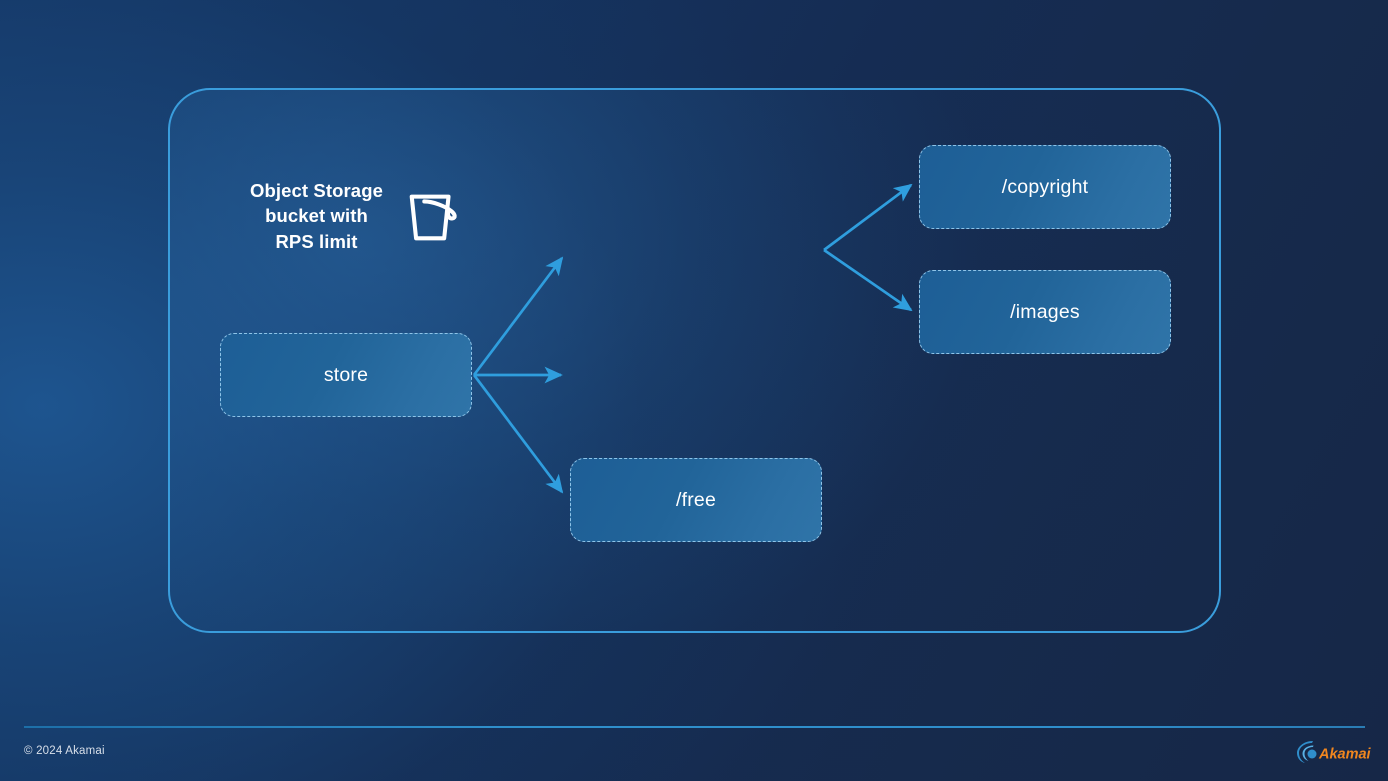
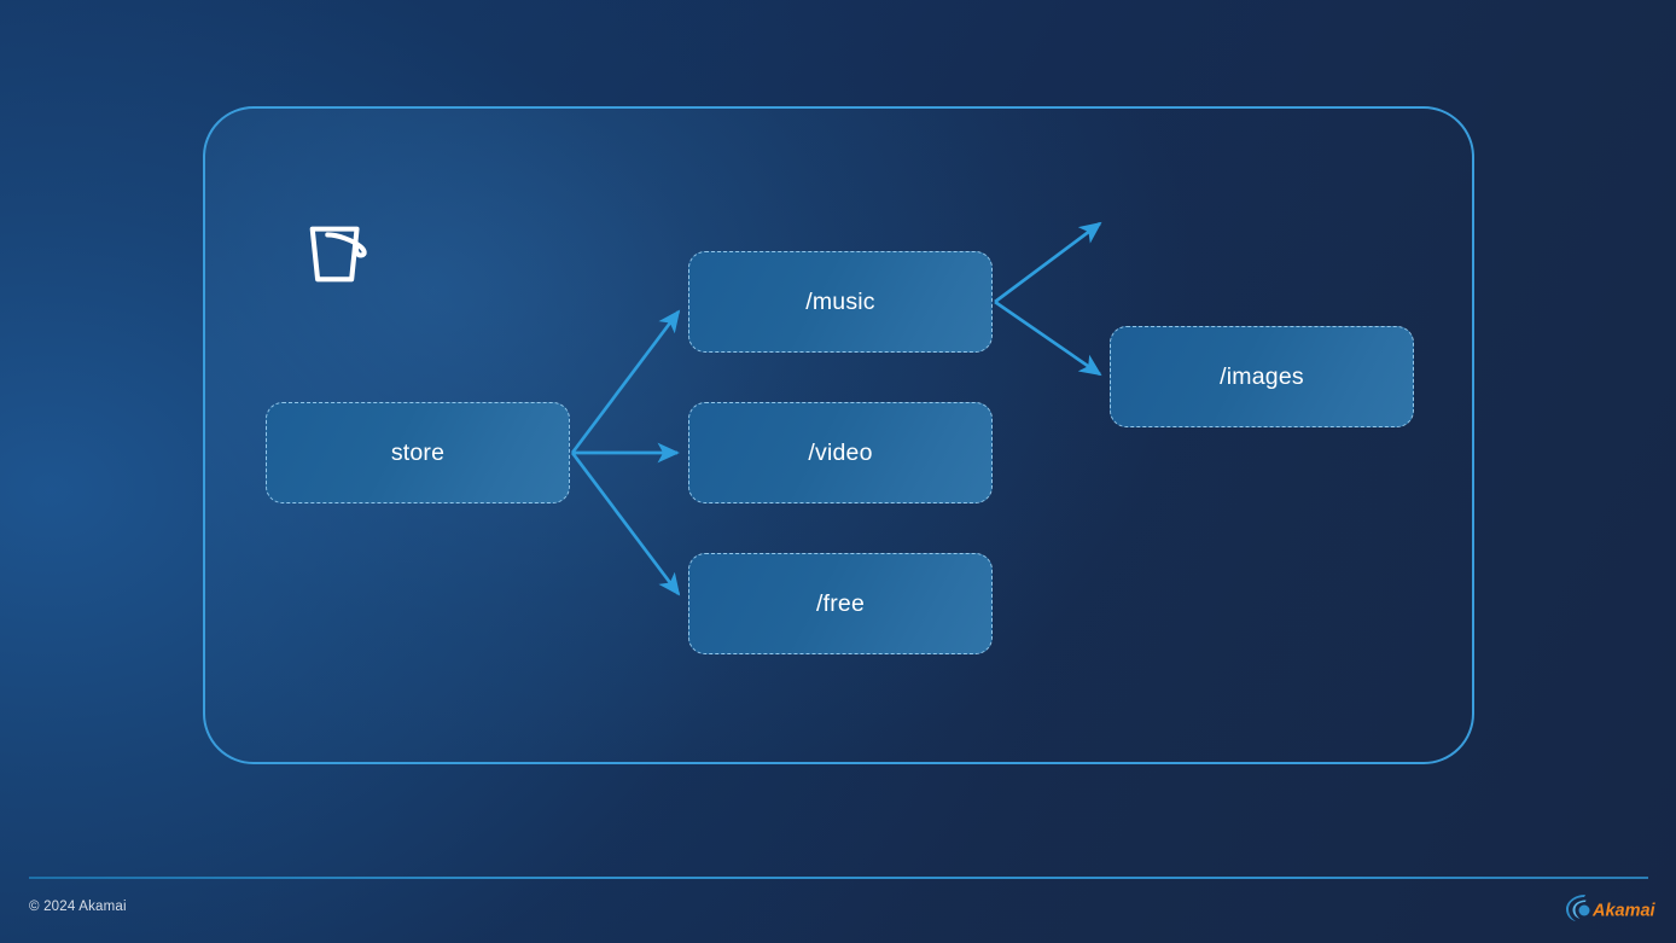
- Object Storage
- bucket with
- RPS limit
  store
+ /music
+ /video
  /free
- /copyright
  /images
  © 2024 Akamai
  Akamai
